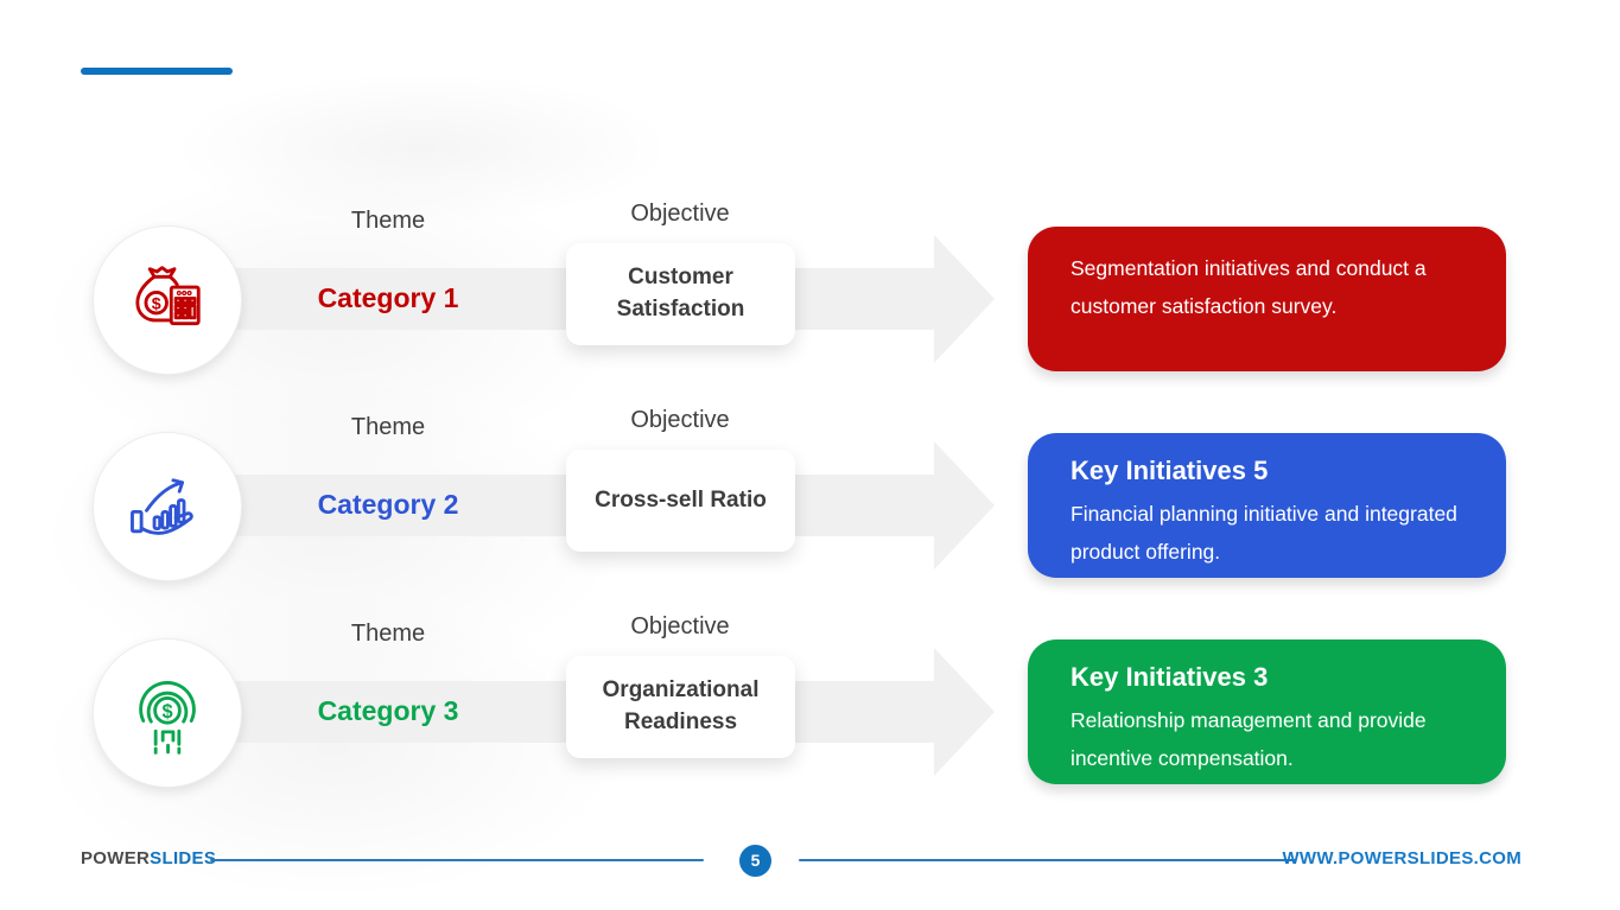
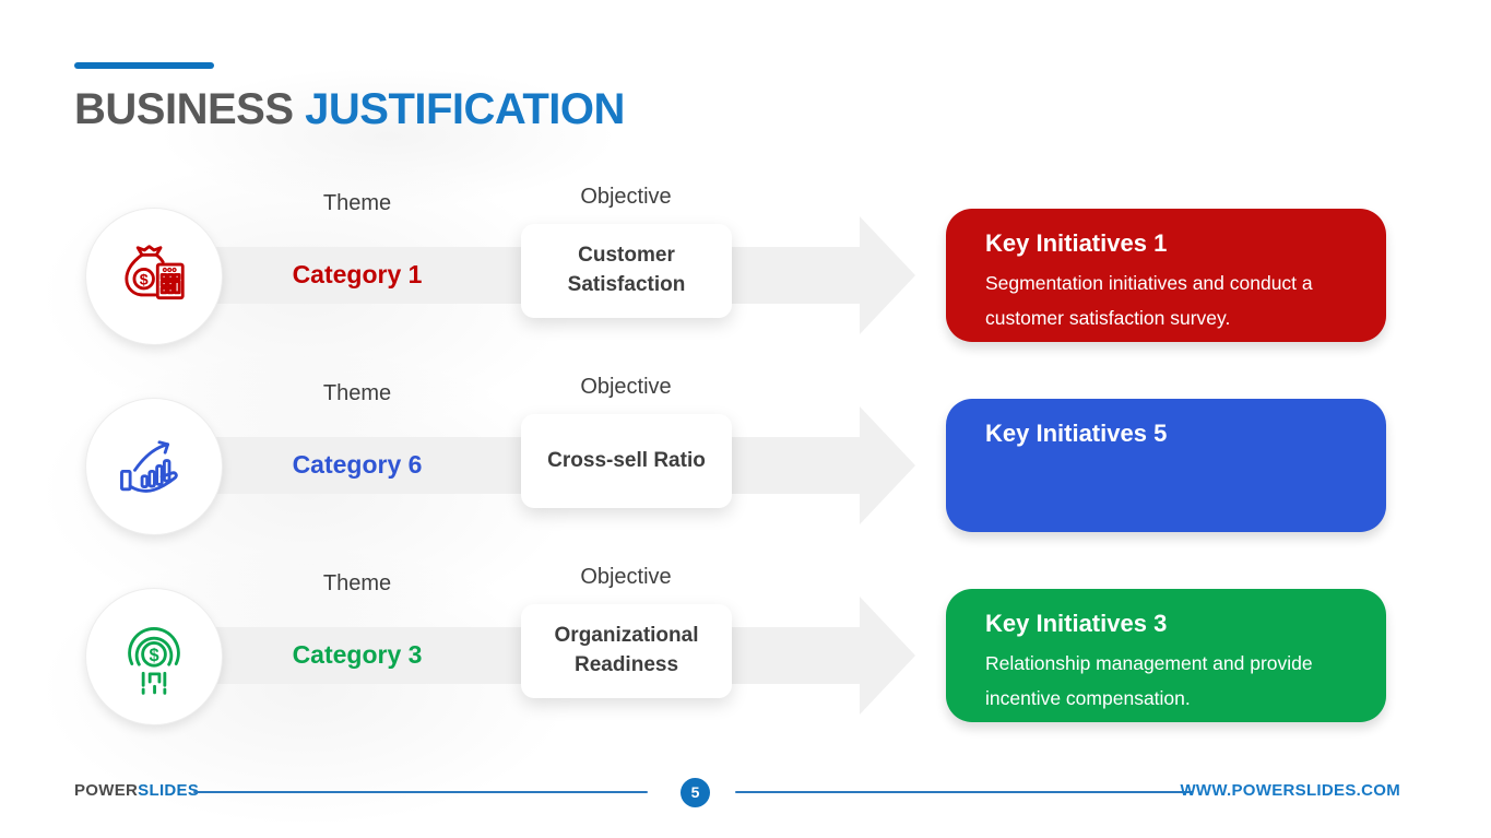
+ BUSINESS JUSTIFICATION
  $
  Theme
  Category 1
  Objective
  Customer Satisfaction
+ Key Initiatives 1
  Segmentation initiatives and conduct a customer satisfaction survey.
  Theme
- Category 2
+ Category 6
  Objective
  Cross-sell Ratio
  Key Initiatives 5
- Financial planning initiative and integrated product offering.
  $
  Theme
  Category 3
  Objective
  Organizational Readiness
  Key Initiatives 3
  Relationship management and provide incentive compensation.
  POWERSLIDE
  5
  WWW.POWERSLIDES.COM
